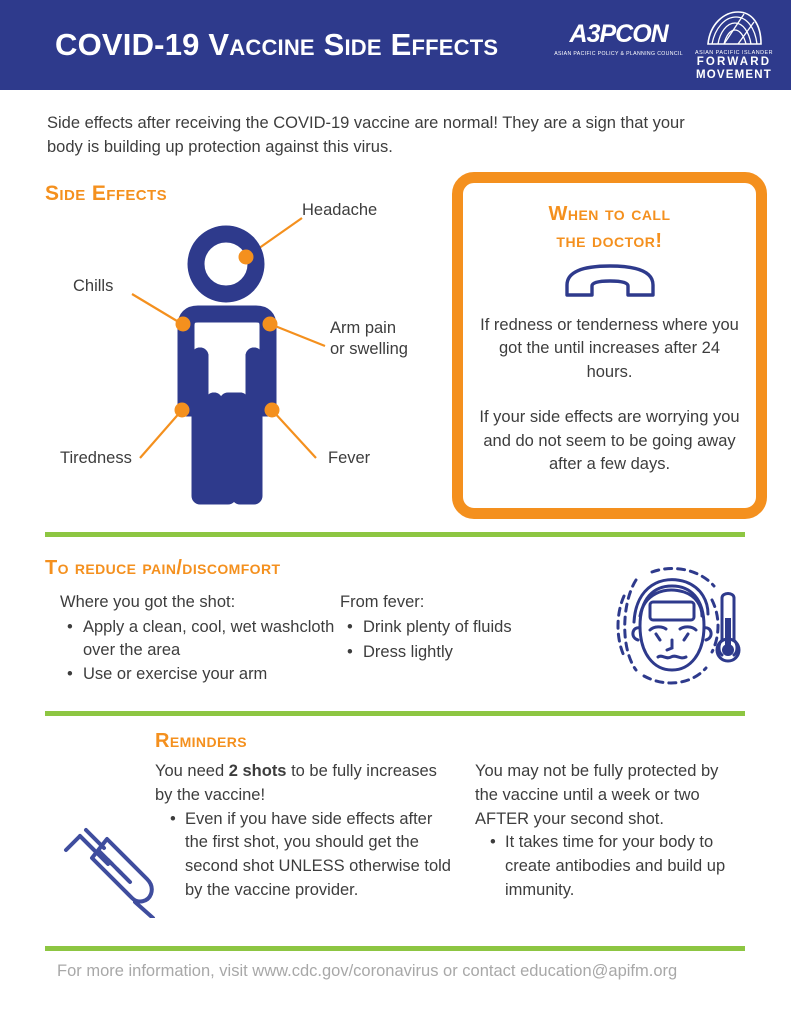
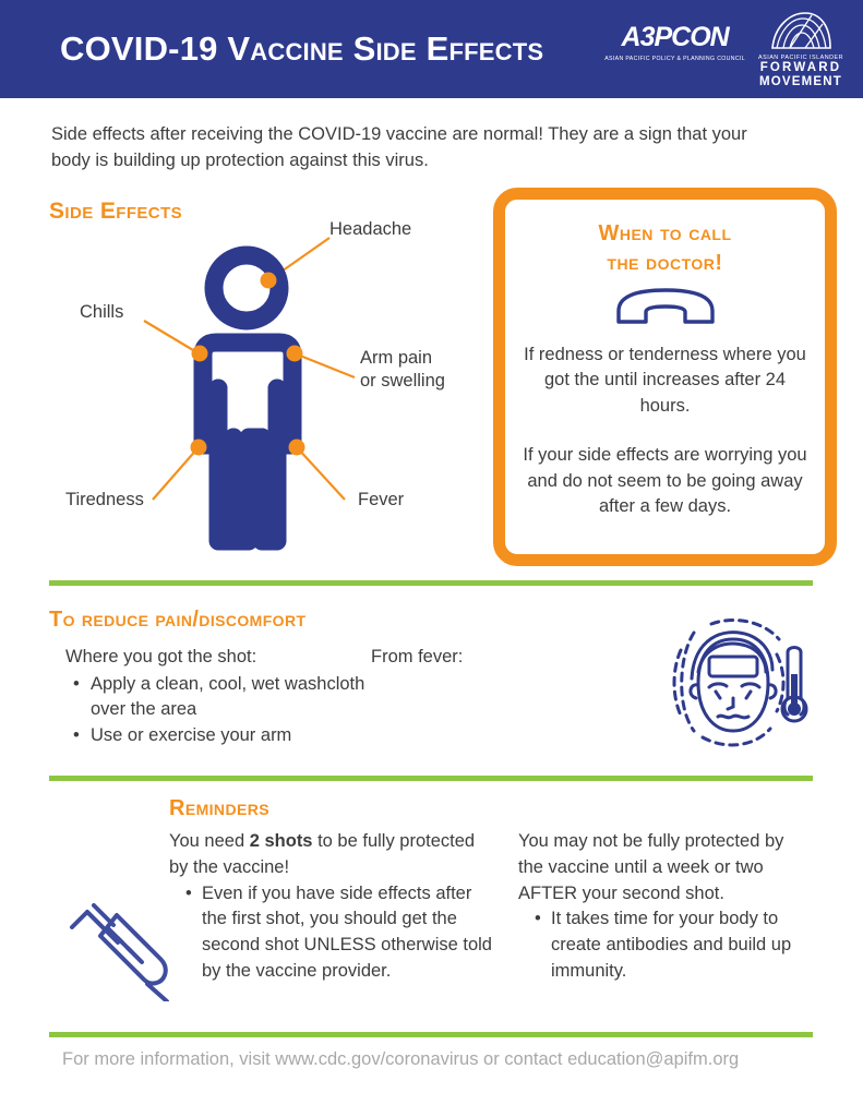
  COVID-19 Vaccine Side Effects
  A3PCON
  FORWARD
  MOVEMENT
  Side effects after receiving the COVID-19 vaccine are normal! They are a sign that your body is building up protection against this virus.
  Side Effects
  Headache
  Chills
  Arm pain
  or swelling
  Tiredness
  Fever
  When to call
  the doctor!
  If redness or tenderness where you got the until increases after 24 hours.
  If your side effects are worrying you and do not seem to be going away after a few days.
  To reduce pain/discomfort
  Where you got the shot:
  Apply a clean, cool, wet washcloth over the area
  Use or exercise your arm
  From fever:
- Drink plenty of fluids
- Dress lightly
  Reminders
- You need 2 shots to be fully increases by the vaccine!
+ You need 2 shots to be fully protected by the vaccine!
  Even if you have side effects after the first shot, you should get the second shot UNLESS otherwise told by the vaccine provider.
  You may not be fully protected by the vaccine until a week or two AFTER your second shot.
  It takes time for your body to create antibodies and build up immunity.
  For more information, visit www.cdc.gov/coronavirus or contact education@apifm.org
